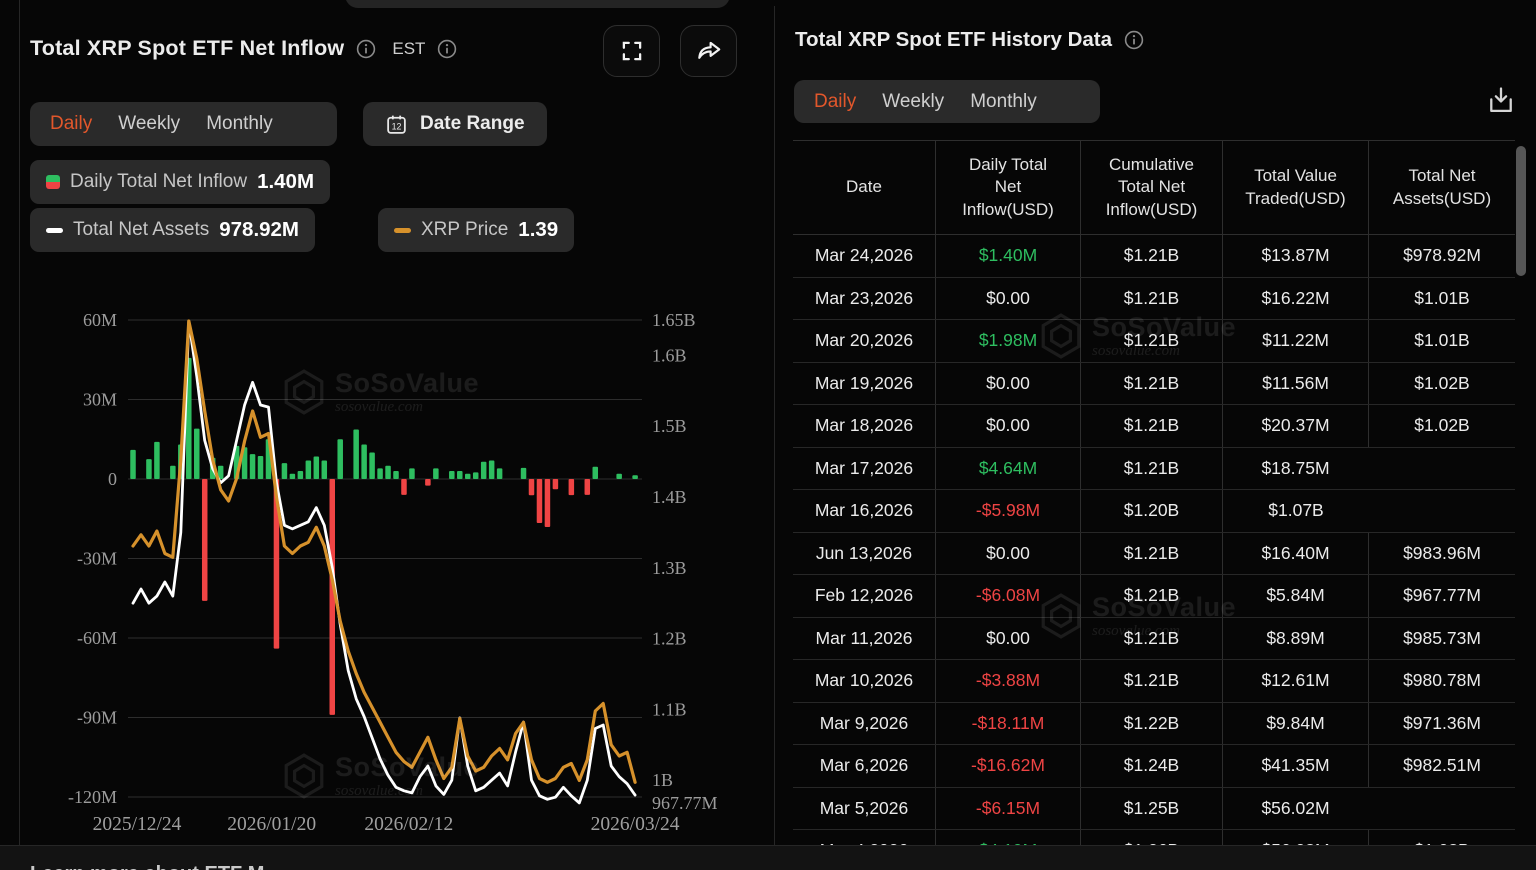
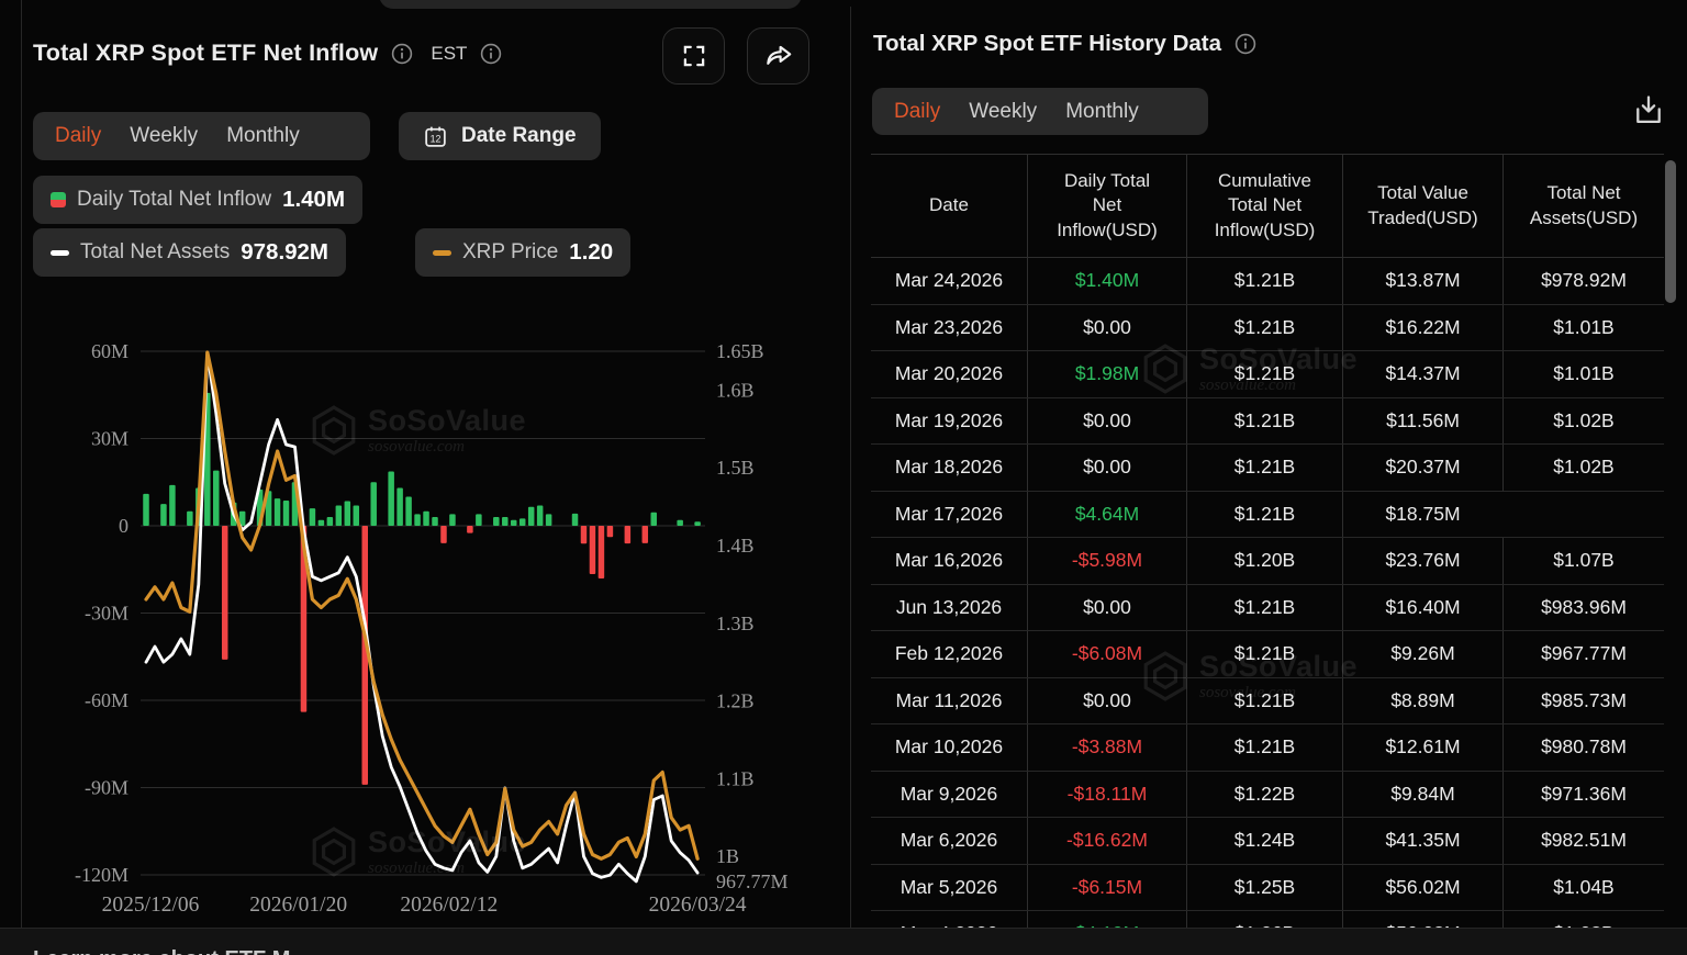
  Total XRP Spot ETF Net Inflow
  EST
  Daily
  Weekly
  Monthly
  12
  Date Range
  Daily Total Net Inflow
  1.40M
  Total Net Assets
  978.92M
  XRP Price
- 1.39
+ 1.20
  60M
  30M
  0
  -30M
  -60M
  -90M
  -120M
  1.65B
  1.6B
  1.5B
  1.4B
  1.3B
  1.2B
  1.1B
  1B
  967.77M
- 2025/12/24
+ 2025/12/06
  2026/01/20
  2026/02/12
  2026/03/24
  sosovalue.com
  SoSoValue
  sosovalue.com
  Total XRP Spot ETF History Data
  Daily
  Weekly
  Monthly
  Date
  Daily Total
  Net
  Inflow(USD)
  Cumulative
  Total Net
  Inflow(USD)
  Total Value
  Traded(USD)
  Total Net
  Assets(USD)
  Mar 24,2026
  $1.40M
  $1.21B
  $13.87M
  $978.92M
  Mar 23,2026
  $0.00
  $1.21B
  $16.22M
  $1.01B
  Mar 20,2026
  $1.98M
  $1.21B
- $11.22M
+ $14.37M
  $1.01B
  Mar 19,2026
  $0.00
  $1.21B
  $11.56M
  $1.02B
  Mar 18,2026
  $0.00
  $1.21B
  $20.37M
  $1.02B
  Mar 17,2026
  $4.64M
  $1.21B
  $18.75M
  Mar 16,2026
  -$5.98M
  $1.20B
+ $23.76M
  $1.07B
  Jun 13,2026
  $0.00
  $1.21B
  $16.40M
  $983.96M
  Feb 12,2026
  -$6.08M
  $1.21B
- $5.84M
+ $9.26M
  $967.77M
  Mar 11,2026
  $0.00
  $1.21B
  $8.89M
  $985.73M
  Mar 10,2026
  -$3.88M
  $1.21B
  $12.61M
  $980.78M
  Mar 9,2026
  -$18.11M
  $1.22B
  $9.84M
  $971.36M
  Mar 6,2026
  -$16.62M
  $1.24B
  $41.35M
  $982.51M
  Mar 5,2026
  -$6.15M
  $1.25B
  $56.02M
+ $1.04B
  SoSoValue
  sosovalue.com
  SoSoValue
  sosovalue.com
